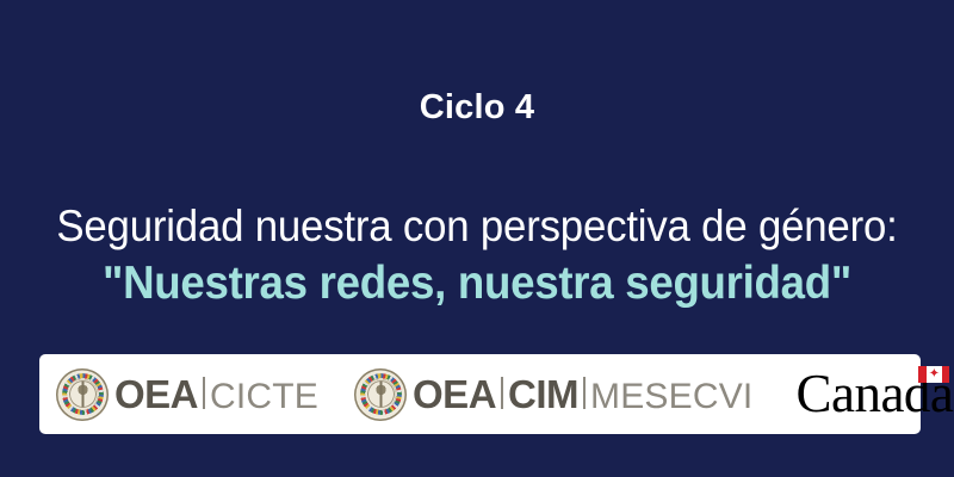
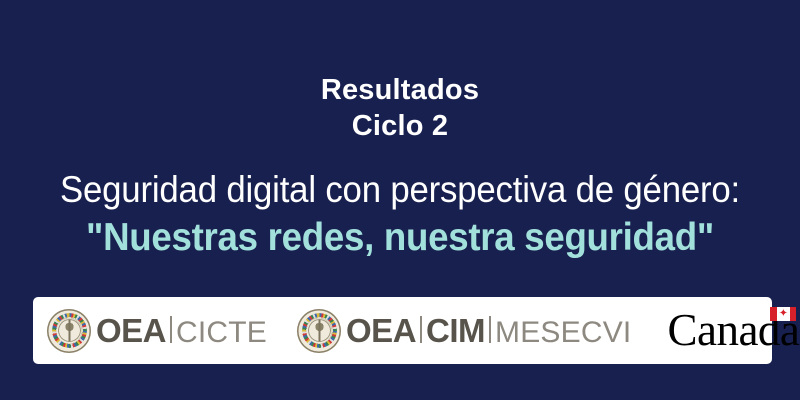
+ Resultados
- Ciclo 4
+ Ciclo 2
- Seguridad nuestra con perspectiva de género:
+ Seguridad digital con perspectiva de género:
  "Nuestras redes, nuestra seguridad"
  OEA
  CICTE
  OEA
  CIM
  MESECVI
  Canada
  ✦
